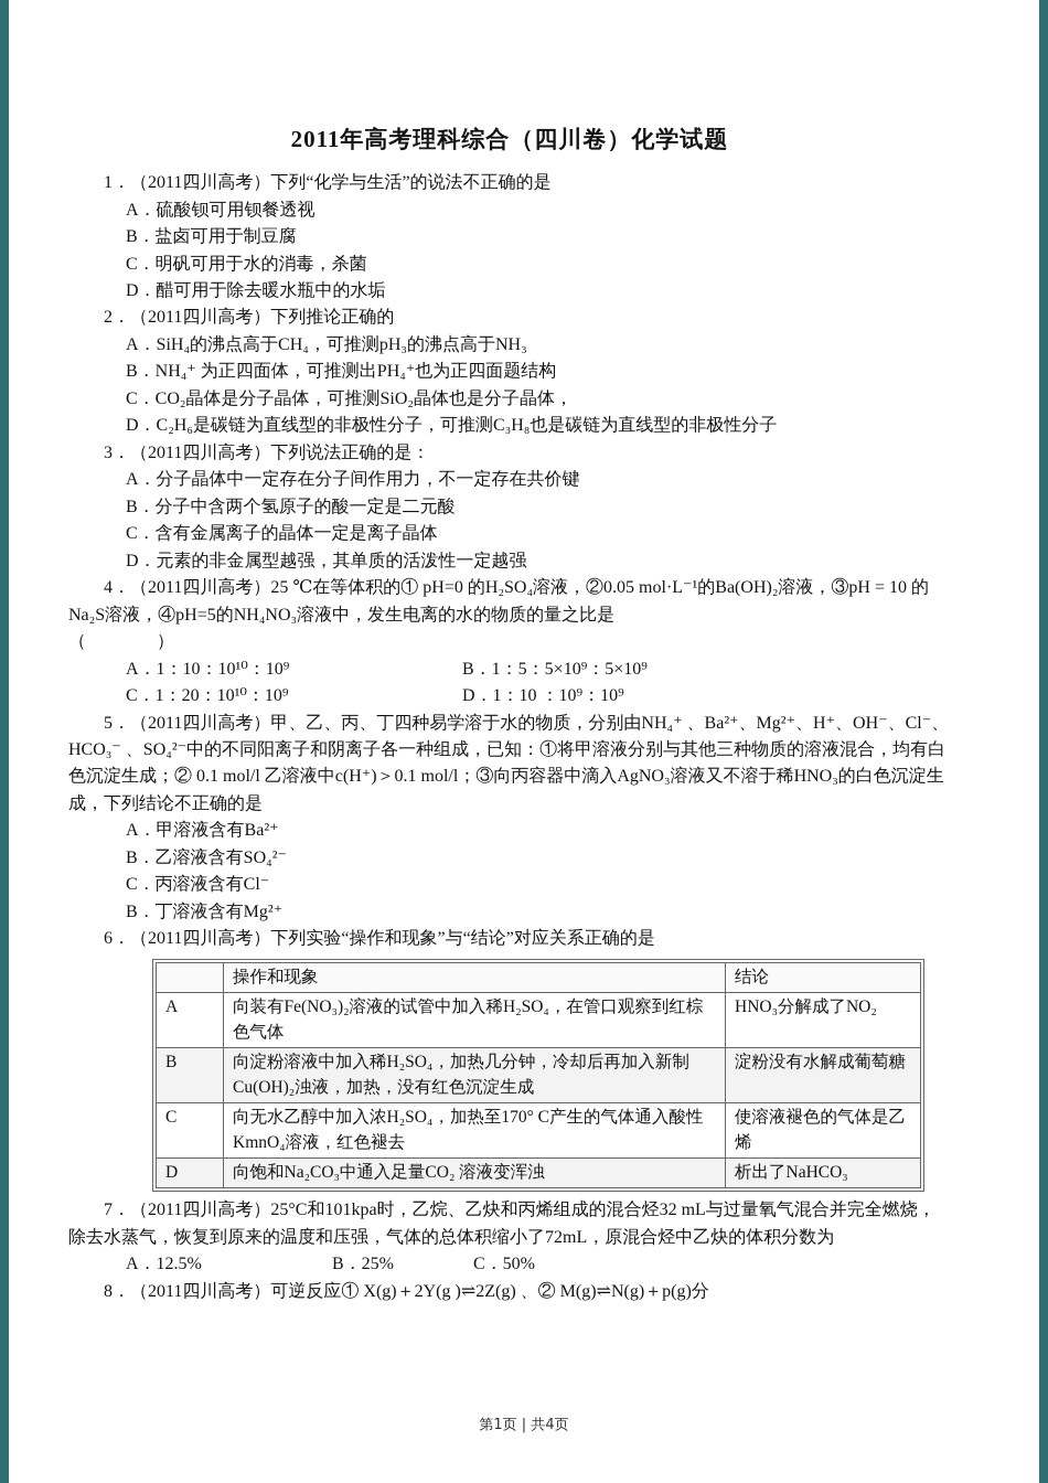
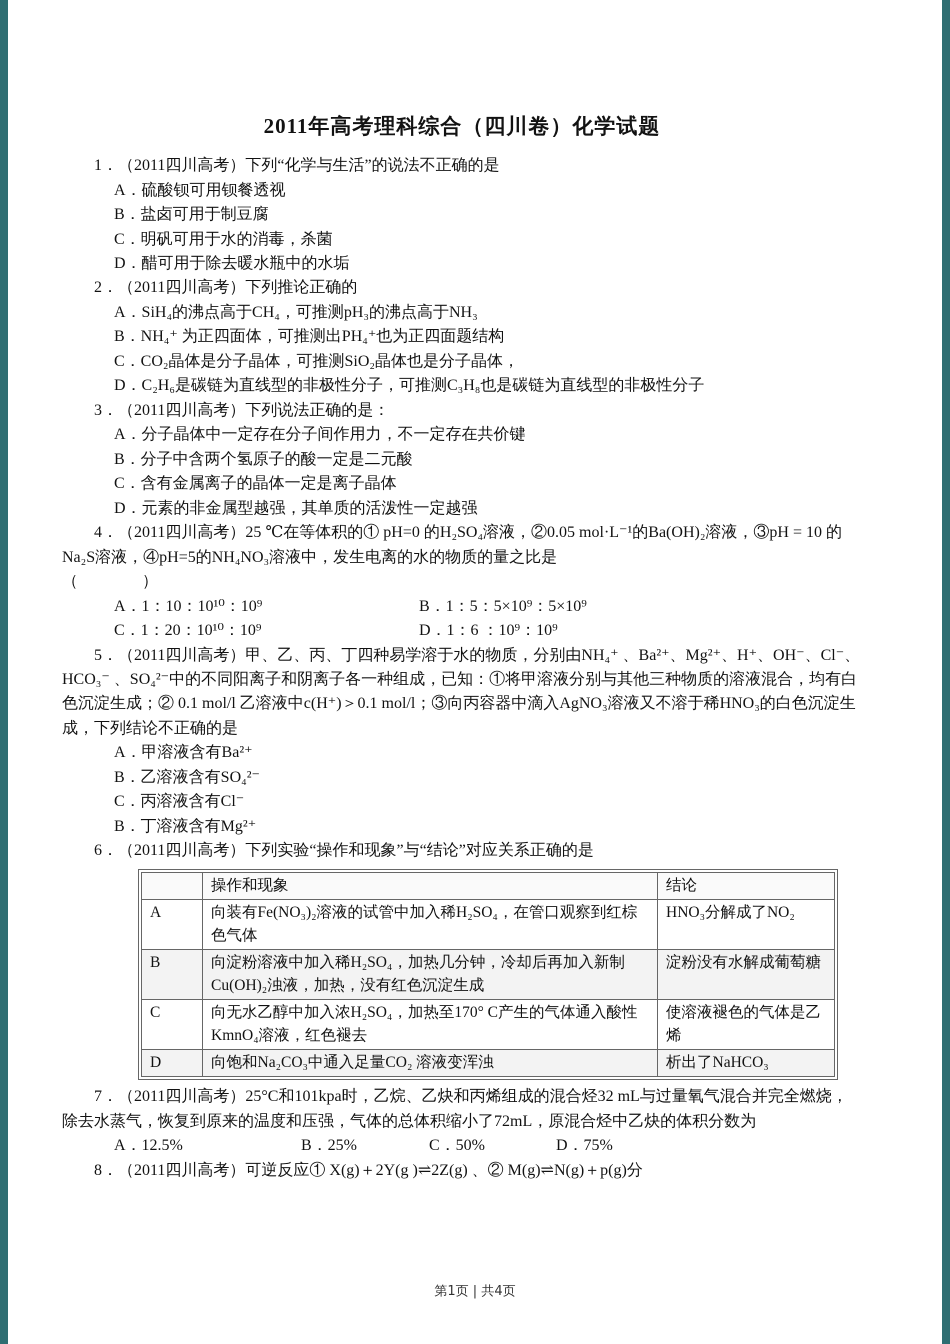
  2011年高考理科综合（四川卷）化学试题
  1．（2011四川高考）下列“化学与生活”的说法不正确的是
  A．硫酸钡可用钡餐透视
  B．盐卤可用于制豆腐
  C．明矾可用于水的消毒，杀菌
  D．醋可用于除去暖水瓶中的水垢
  2．（2011四川高考）下列推论正确的
  A．SiH₄的沸点高于CH₄，可推测pH₃的沸点高于NH₃
  B．NH₄⁺ 为正四面体，可推测出PH₄⁺也为正四面题结构
  C．CO₂晶体是分子晶体，可推测SiO₂晶体也是分子晶体，
  D．C₂H₆是碳链为直线型的非极性分子，可推测C₃H₈也是碳链为直线型的非极性分子
  3．（2011四川高考）下列说法正确的是：
  A．分子晶体中一定存在分子间作用力，不一定存在共价键
  B．分子中含两个氢原子的酸一定是二元酸
  C．含有金属离子的晶体一定是离子晶体
  D．元素的非金属型越强，其单质的活泼性一定越强
  4．（2011四川高考）25 ℃在等体积的① pH=0 的H₂SO₄溶液，②0.05 mol·L⁻¹的Ba(OH)₂溶液，③pH = 10 的Na₂S溶液，④pH=5的NH₄NO₃溶液中，发生电离的水的物质的量之比是
  （ ）
  A．1：10：10¹⁰：10⁹
  B．1：5：5×10⁹：5×10⁹
  C．1：20：10¹⁰：10⁹
- D．1：10 ：10⁹：10⁹
+ D．1：6 ：10⁹：10⁹
  5．（2011四川高考）甲、乙、丙、丁四种易学溶于水的物质，分别由NH₄⁺ 、Ba²⁺、Mg²⁺、H⁺、OH⁻、Cl⁻、HCO₃⁻ 、SO₄²⁻中的不同阳离子和阴离子各一种组成，已知：①将甲溶液分别与其他三种物质的溶液混合，均有白色沉淀生成；② 0.1 mol/l 乙溶液中c(H⁺)＞0.1 mol/l；③向丙容器中滴入AgNO₃溶液又不溶于稀HNO₃的白色沉淀生成，下列结论不正确的是
  A．甲溶液含有Ba²⁺
  B．乙溶液含有SO₄²⁻
  C．丙溶液含有Cl⁻
  B．丁溶液含有Mg²⁺
  6．（2011四川高考）下列实验“操作和现象”与“结论”对应关系正确的是
  	操作和现象	结论
  A	向装有Fe(NO₃)₂溶液的试管中加入稀H₂SO₄，在管口观察到红棕色气体	HNO₃分解成了NO₂
  B	向淀粉溶液中加入稀H₂SO₄，加热几分钟，冷却后再加入新制Cu(OH)₂浊液，加热，没有红色沉淀生成	淀粉没有水解成葡萄糖
  C	向无水乙醇中加入浓H₂SO₄，加热至170° C产生的气体通入酸性KmnO₄溶液，红色褪去	使溶液褪色的气体是乙烯
  D	向饱和Na₂CO₃中通入足量CO₂ 溶液变浑浊	析出了NaHCO₃
  7．（2011四川高考）25°C和101kpa时，乙烷、乙炔和丙烯组成的混合烃32 mL与过量氧气混合并完全燃烧，除去水蒸气，恢复到原来的温度和压强，气体的总体积缩小了72mL，原混合烃中乙炔的体积分数为
  A．12.5%
  B．25%
  C．50%
+ D．75%
  8．（2011四川高考）可逆反应① X(g)＋2Y(g )⇌2Z(g) 、② M(g)⇌N(g)＋p(g)分
  第1页 | 共4页
